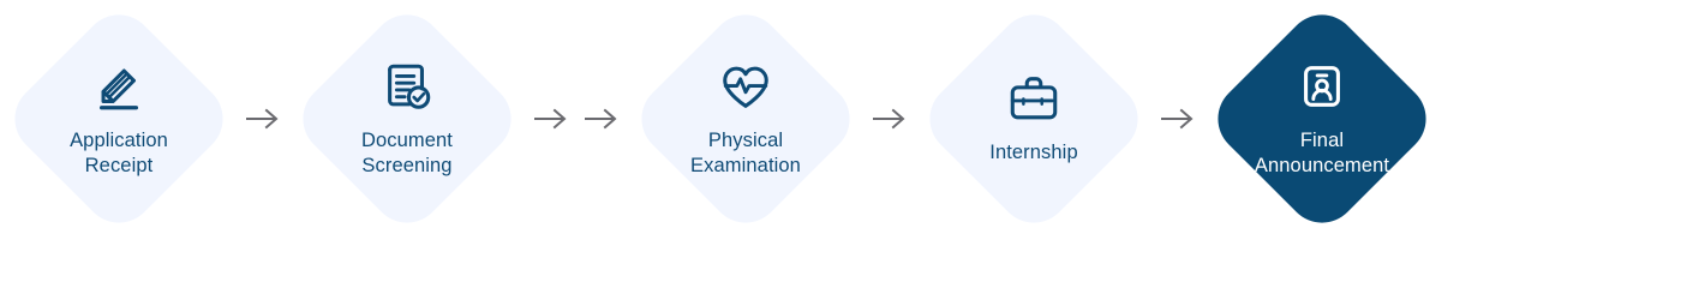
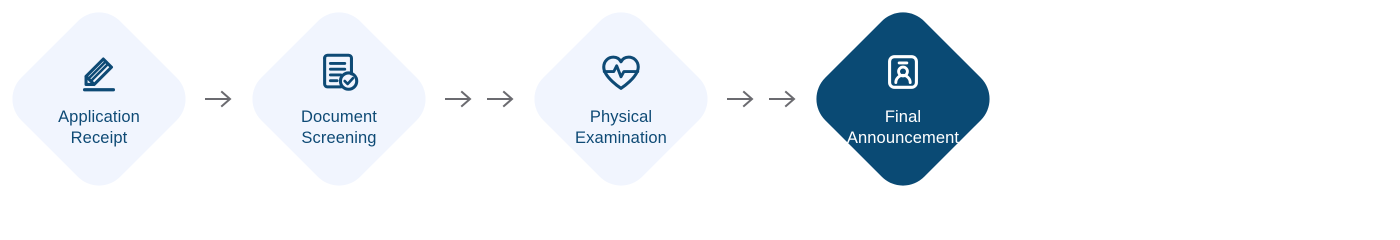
  Application
  Receipt
  Document
  Screening
  Physical
  Examination
- Internship
  Final
  Announcement
